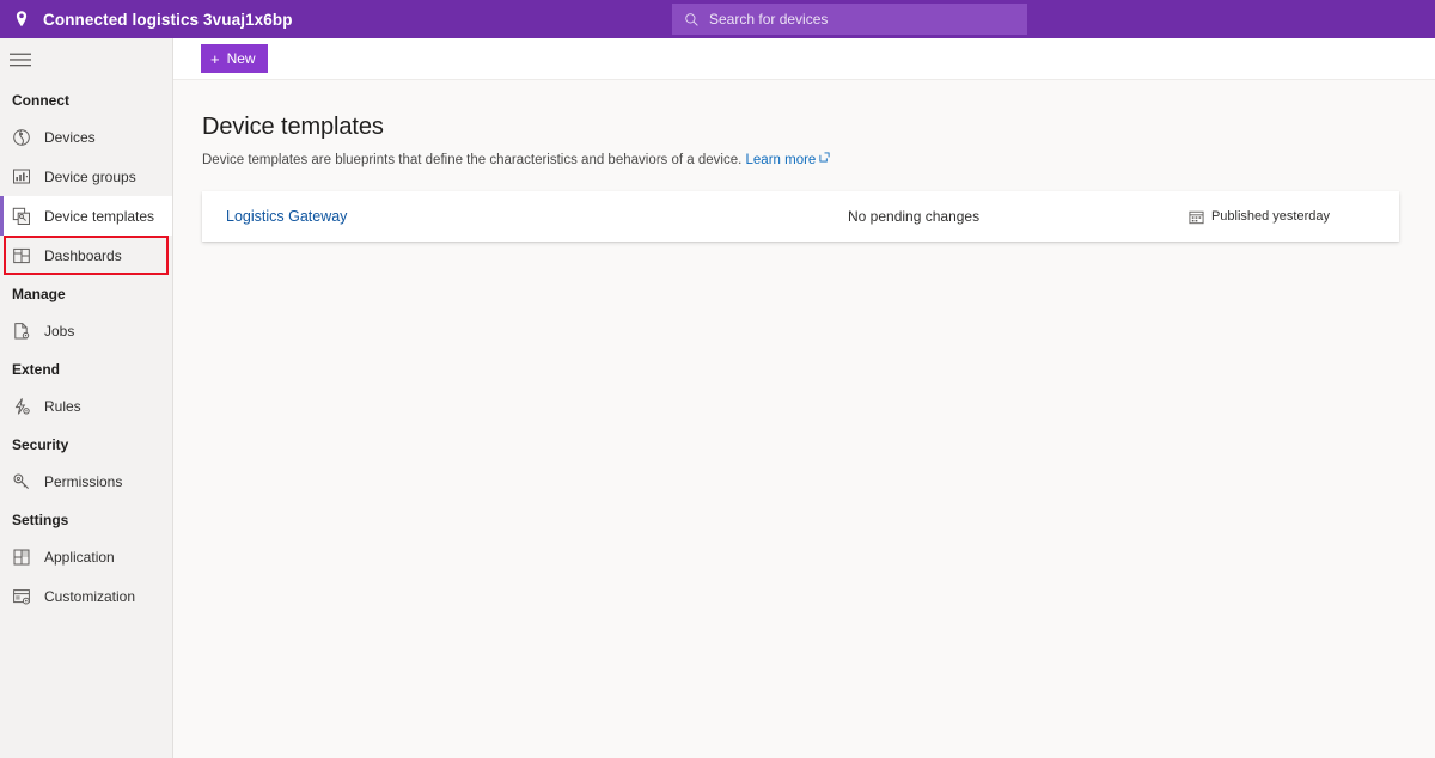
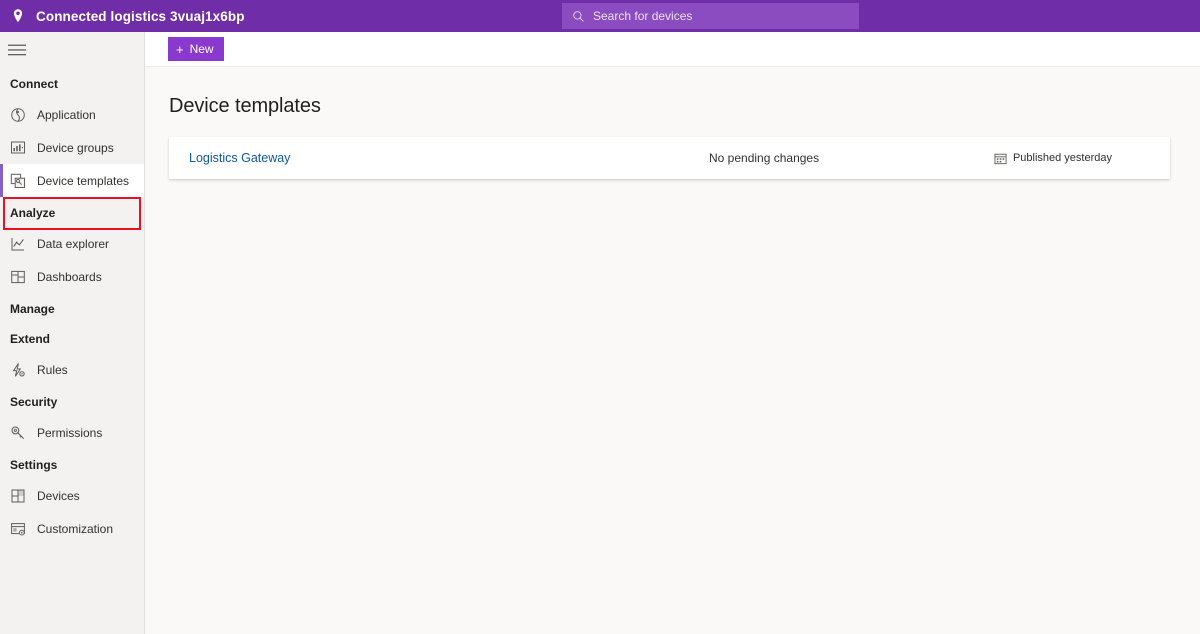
  Connected logistics 3vuaj1x6bp
  Search for devices
  Connect
- Devices
+ Application
  Device groups
  Device templates
+ Analyze
+ Data explorer
  Dashboards
  Manage
- Jobs
  Extend
  Rules
  Security
  Permissions
  Settings
- Application
+ Devices
  Customization
  +
  New
  Device templates
- Device templates are blueprints that define the characteristics and behaviors of a device. Learn more
  Logistics Gateway
  No pending changes
  Published yesterday
